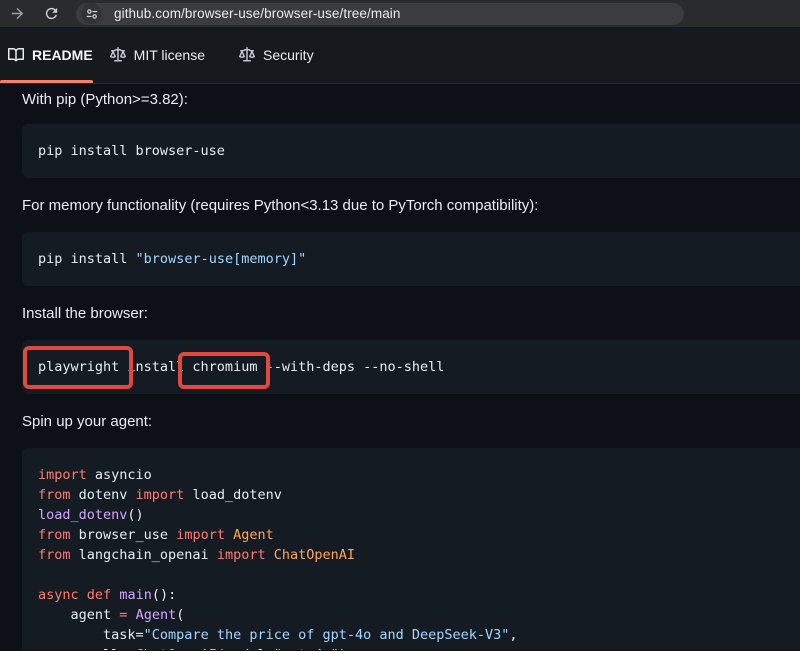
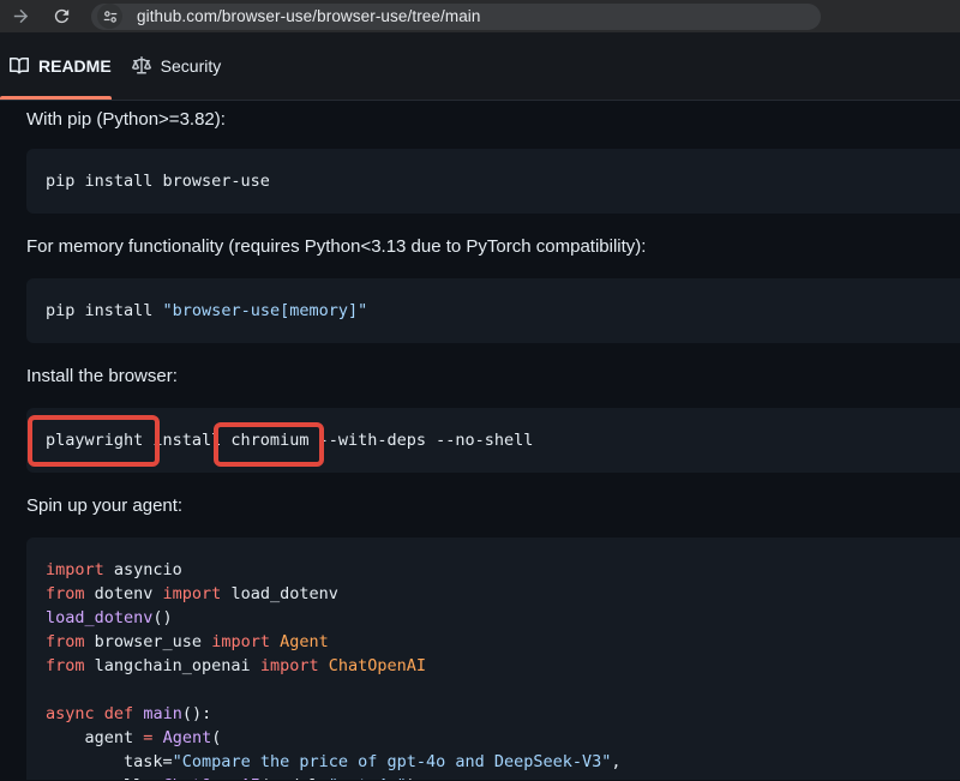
  github.com/browser-use/browser-use/tree/main
  README
- MIT license
  Security
  With pip (Python>=3.82):
  pip install browser-use
  For memory functionality (requires Python<3.13 due to PyTorch compatibility):
  pip install "browser-use[memory]"
  Install the browser:
  playwright install chromium --with-deps --no-shell
  Spin up your agent:
  import asyncio
  from dotenv import load_dotenv
  load_dotenv()
  from browser_use import Agent
  from langchain_openai import ChatOpenAI
  async def main():
  agent = Agent(
  task="Compare the price of gpt-4o and DeepSeek-V3",
